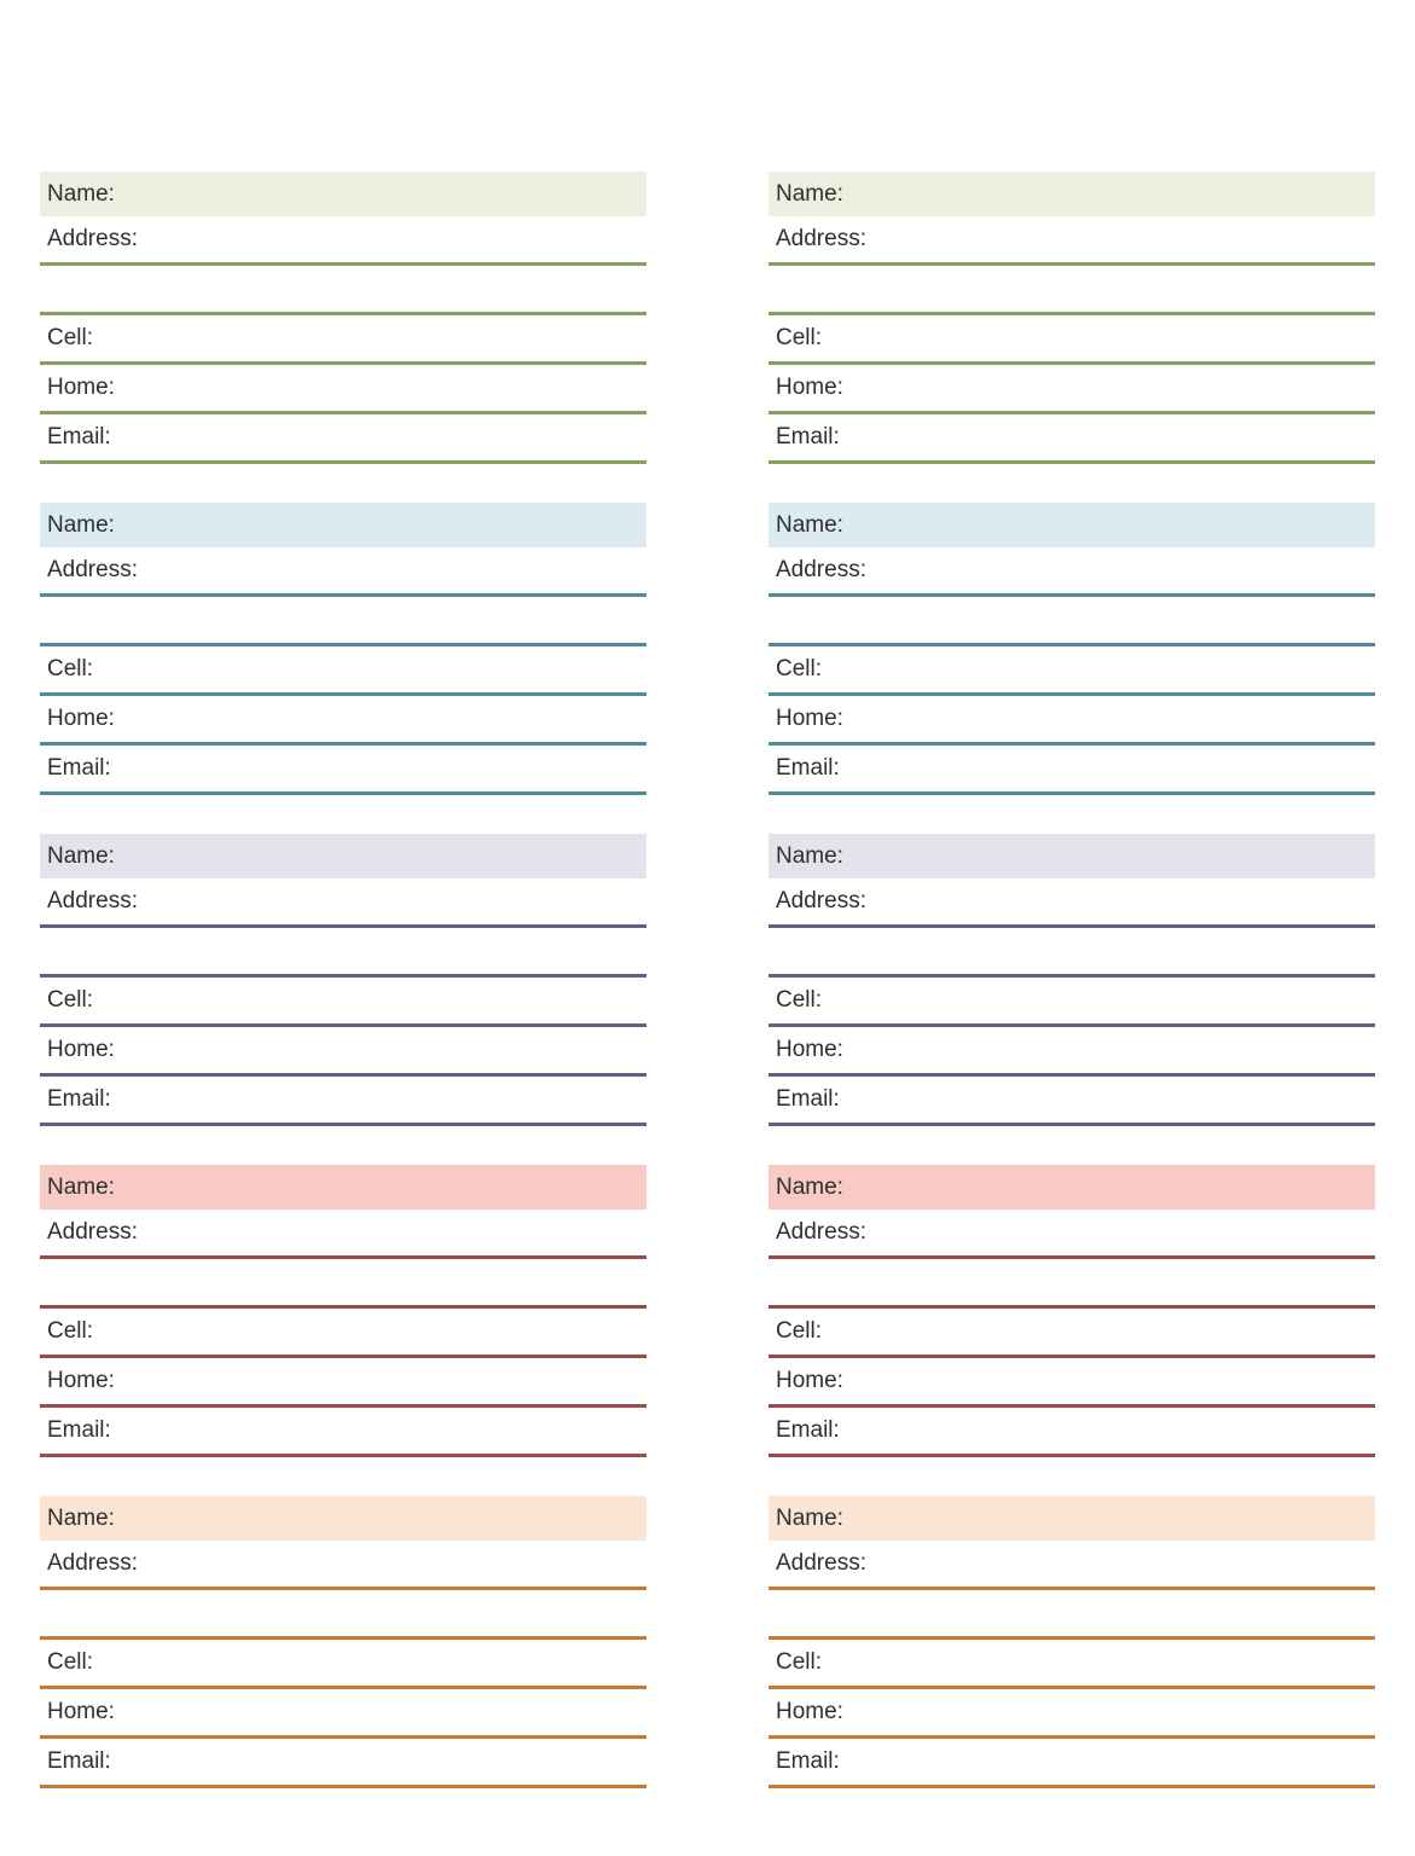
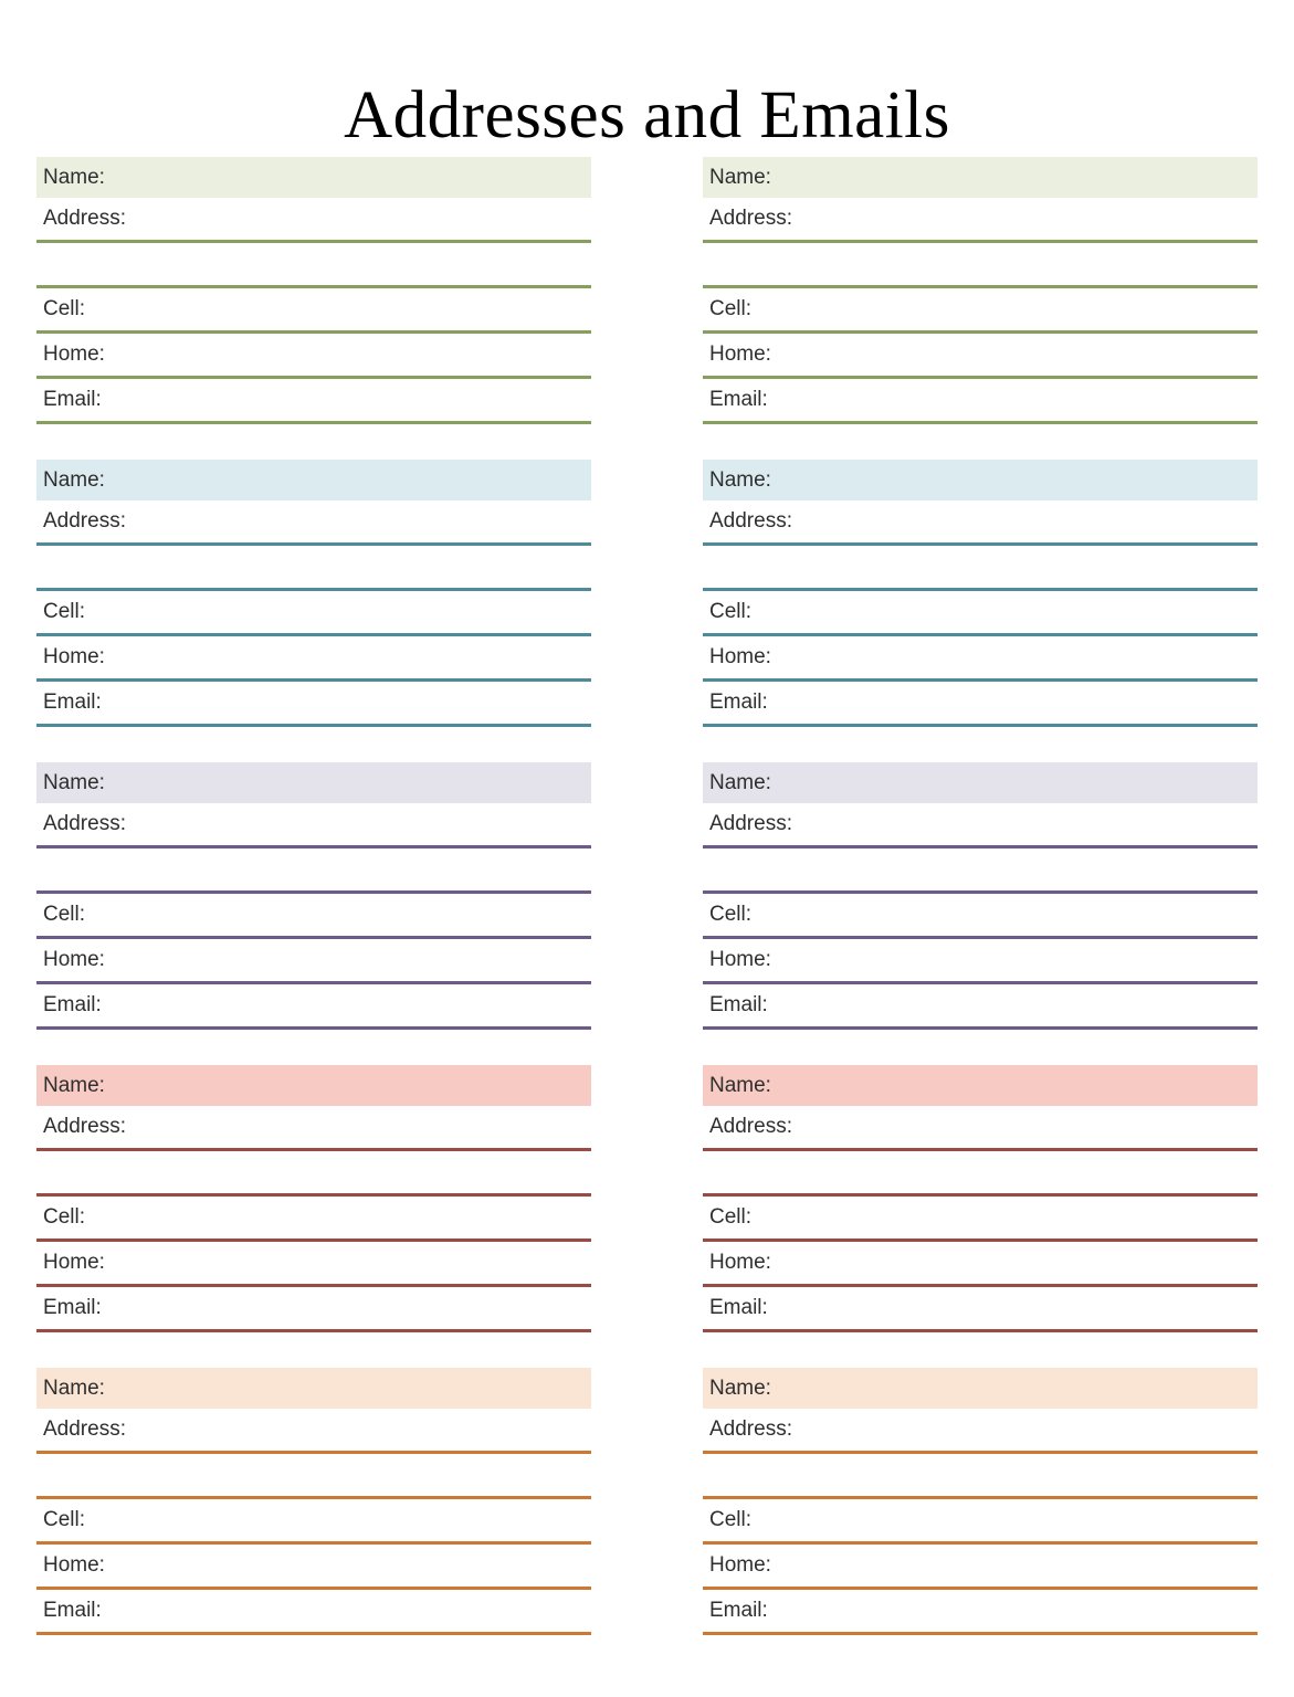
+ Addresses and Emails
  Name:
  Address:
  Cell:
  Home:
  Email:
  Name:
  Address:
  Cell:
  Home:
  Email:
  Name:
  Address:
  Cell:
  Home:
  Email:
  Name:
  Address:
  Cell:
  Home:
  Email:
  Name:
  Address:
  Cell:
  Home:
  Email:
  Name:
  Address:
  Cell:
  Home:
  Email:
  Name:
  Address:
  Cell:
  Home:
  Email:
  Name:
  Address:
  Cell:
  Home:
  Email:
  Name:
  Address:
  Cell:
  Home:
  Email:
  Name:
  Address:
  Cell:
  Home:
  Email:
